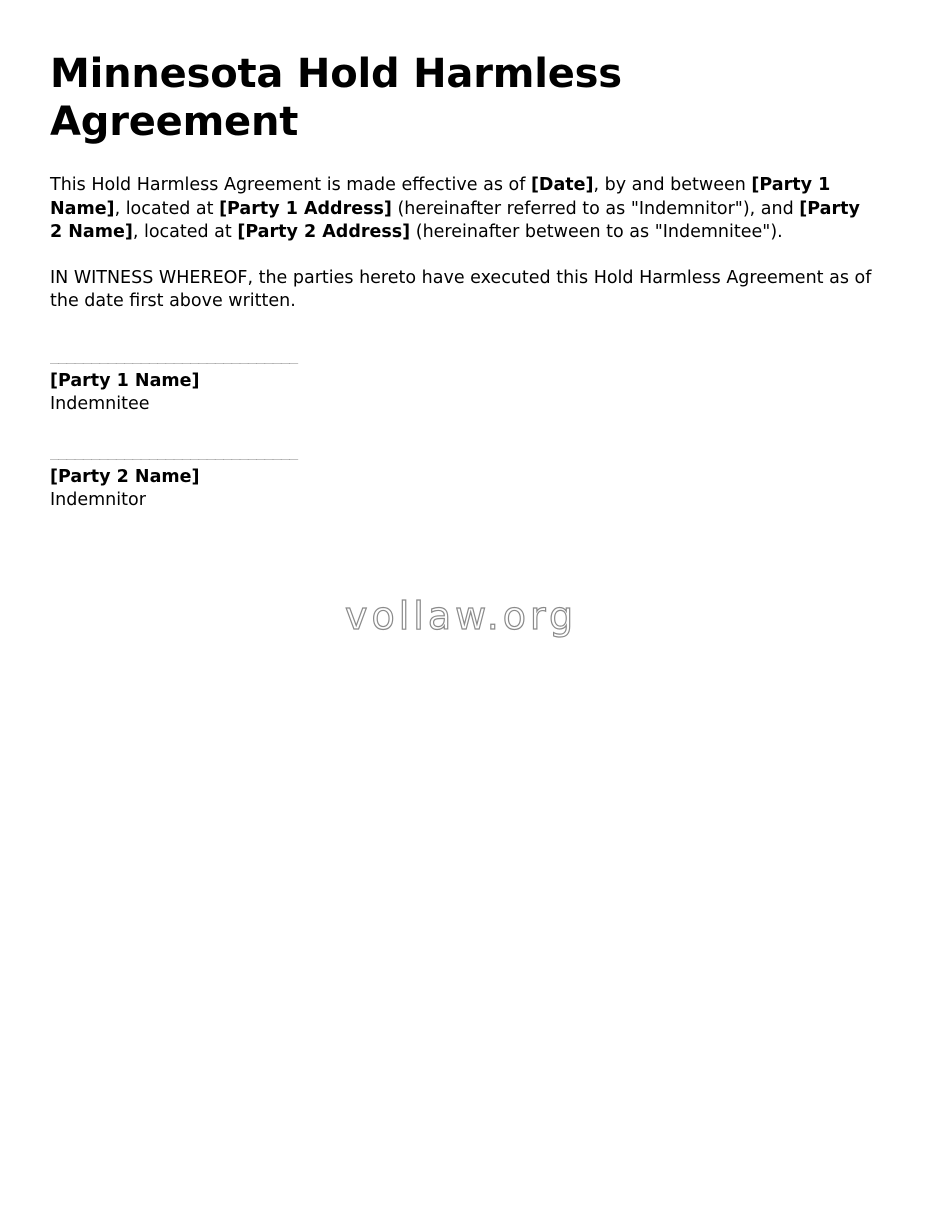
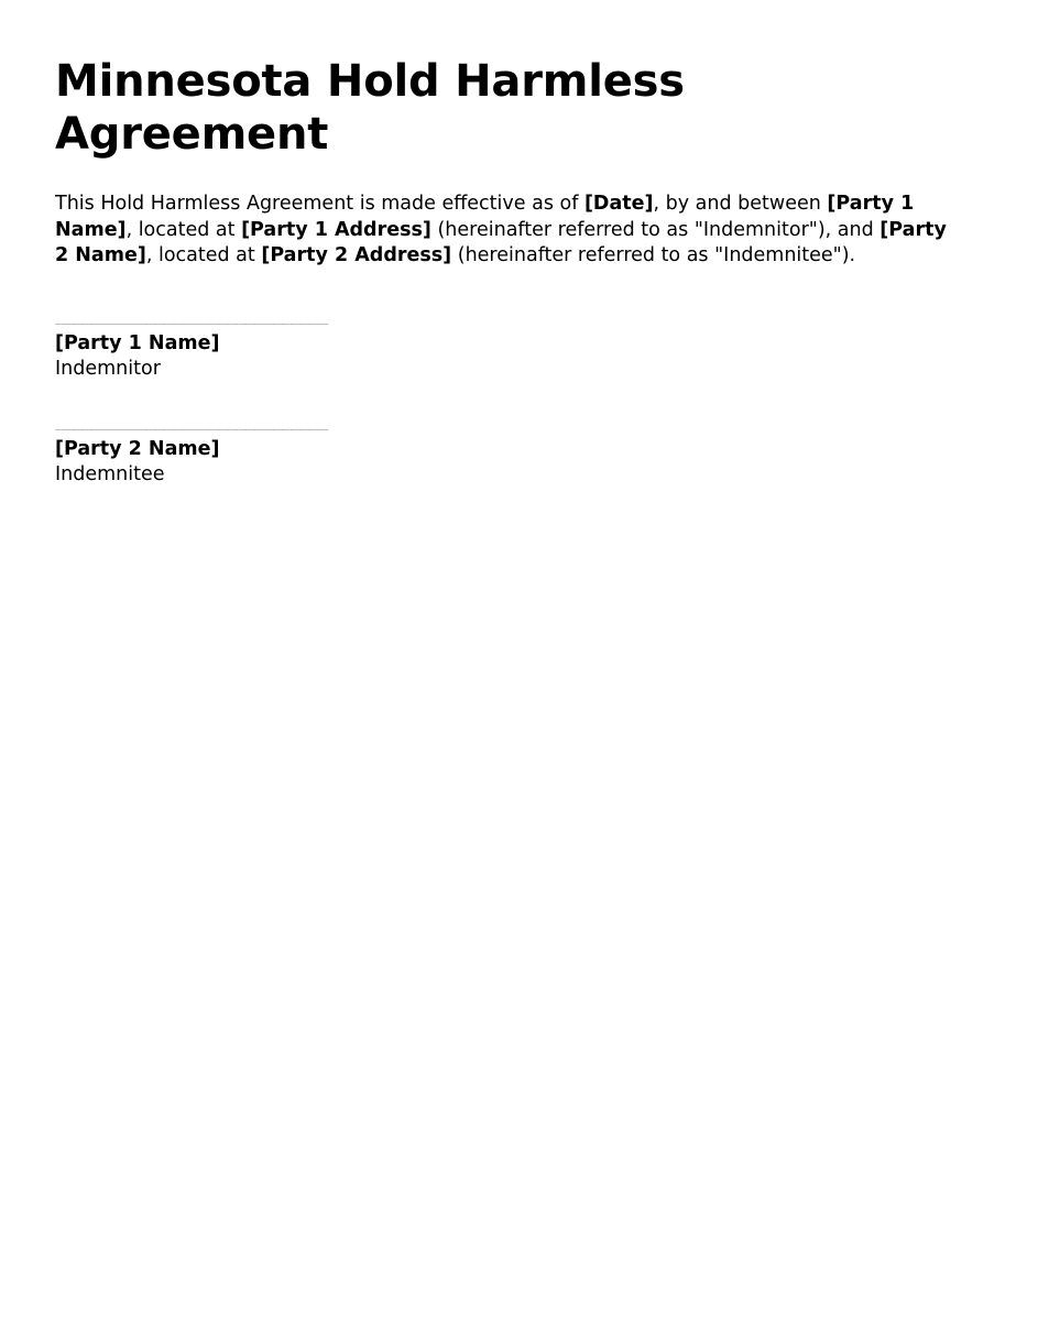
  Minnesota Hold Harmless Agreement
- This Hold Harmless Agreement is made effective as of [Date], by and between [Party 1 Name], located at [Party 1 Address] (hereinafter referred to as "Indemnitor"), and [Party 2 Name], located at [Party 2 Address] (hereinafter between to as "Indemnitee").
+ This Hold Harmless Agreement is made effective as of [Date], by and between [Party 1 Name], located at [Party 1 Address] (hereinafter referred to as "Indemnitor"), and [Party 2 Name], located at [Party 2 Address] (hereinafter referred to as "Indemnitee").
- IN WITNESS WHEREOF, the parties hereto have executed this Hold Harmless Agreement as of the date first above written.
  ______________________________
  [Party 1 Name]
- Indemnitee
+ Indemnitor
  ______________________________
  [Party 2 Name]
- Indemnitor
+ Indemnitee
- vollaw.org
